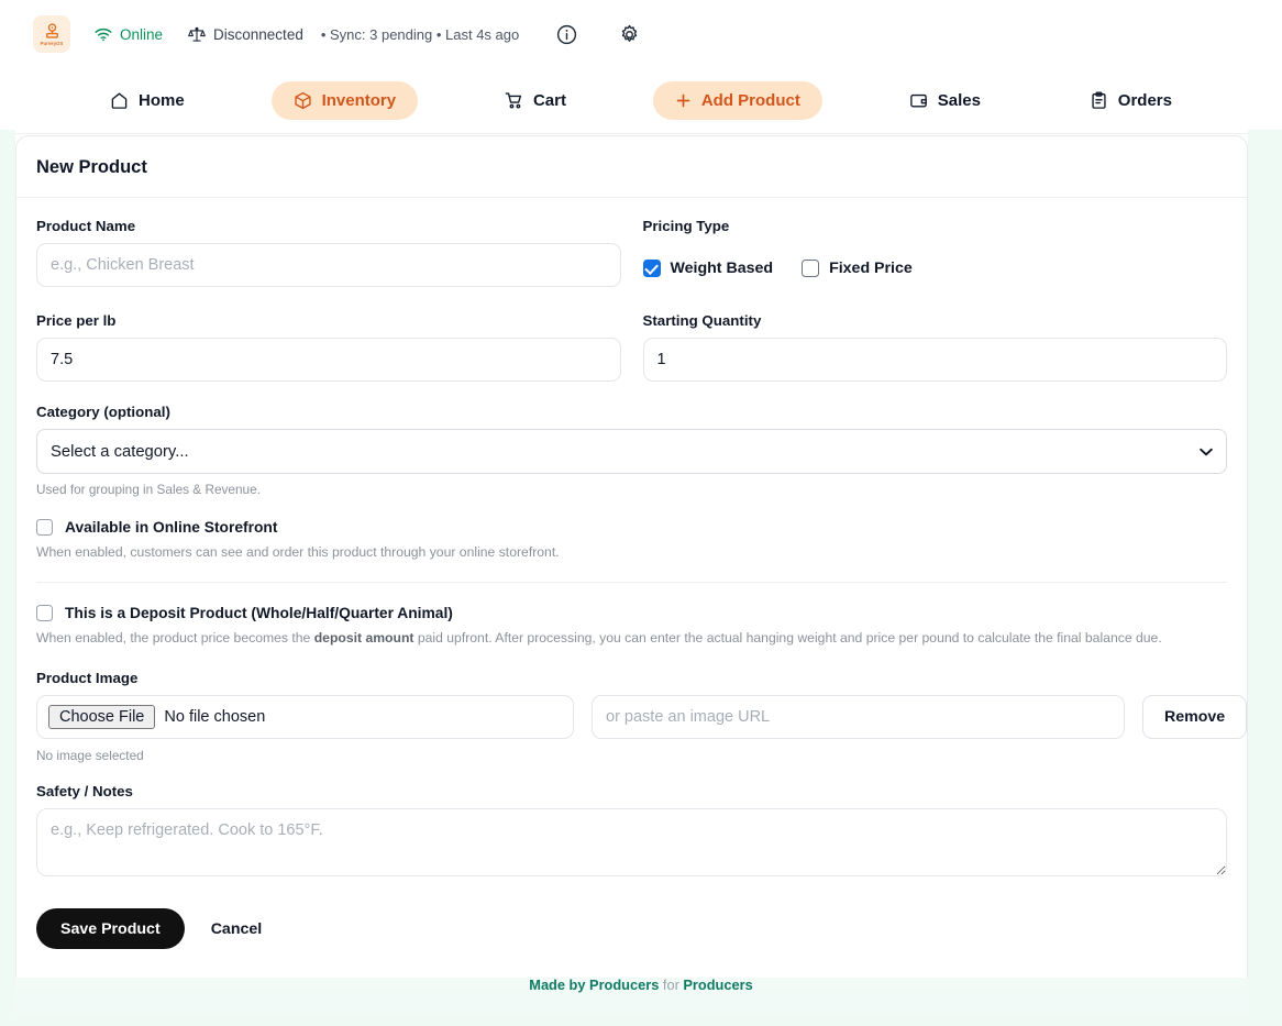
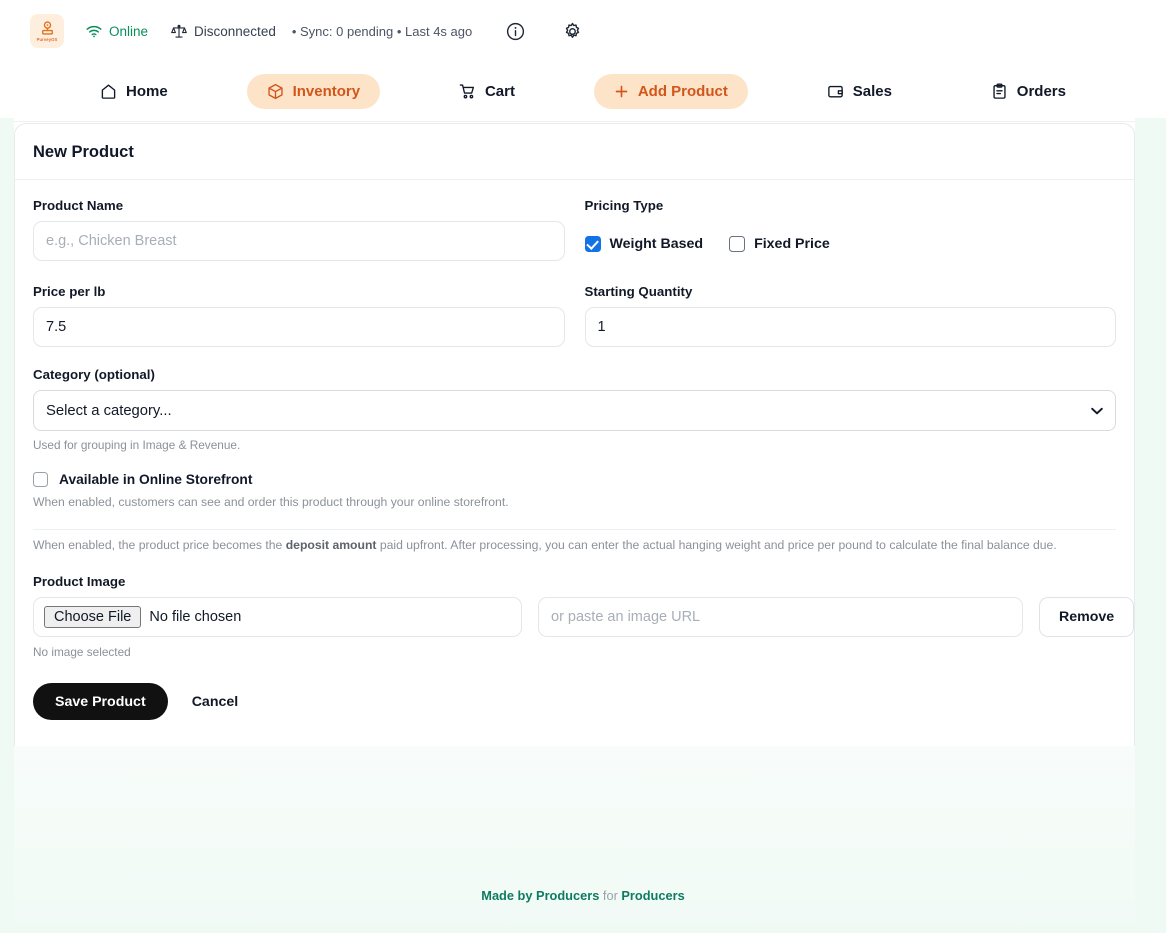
  Online
  Disconnected
- • Sync: 3 pending • Last 4s ago
+ • Sync: 0 pending • Last 4s ago
  Home
  Inventory
  Cart
  Add Product
  Sales
  Orders
  New Product
  Product Name
  e.g., Chicken Breast
  Pricing Type
  Weight Based
  Fixed Price
  Price per lb
  7.5
  Starting Quantity
  1
  Category (optional)
  Select a category...
- Used for grouping in Sales & Revenue.
+ Used for grouping in Image & Revenue.
  Available in Online Storefront
  When enabled, customers can see and order this product through your online storefront.
- This is a Deposit Product (Whole/Half/Quarter Animal)
  When enabled, the product price becomes the deposit amount paid upfront. After processing, you can enter the actual hanging weight and price per pound to calculate the final balance due.
  Product Image
  Choose File
  No file chosen
  or paste an image URL
  Remove
  No image selected
- Safety / Notes
- e.g., Keep refrigerated. Cook to 165°F.
  Save Product
  Cancel
  Made by Producers for Producers
